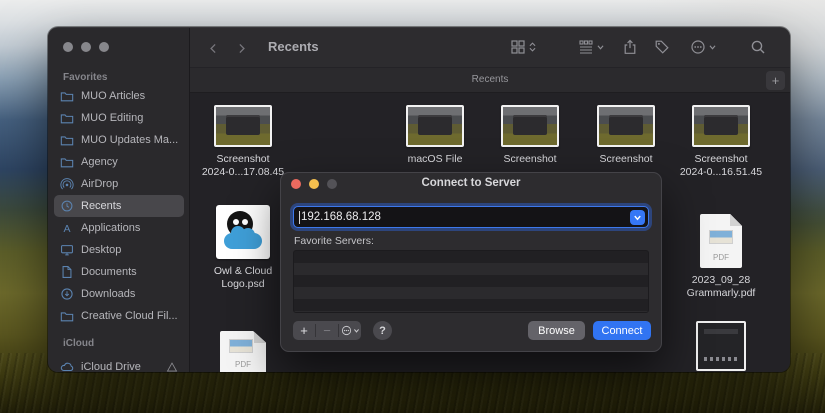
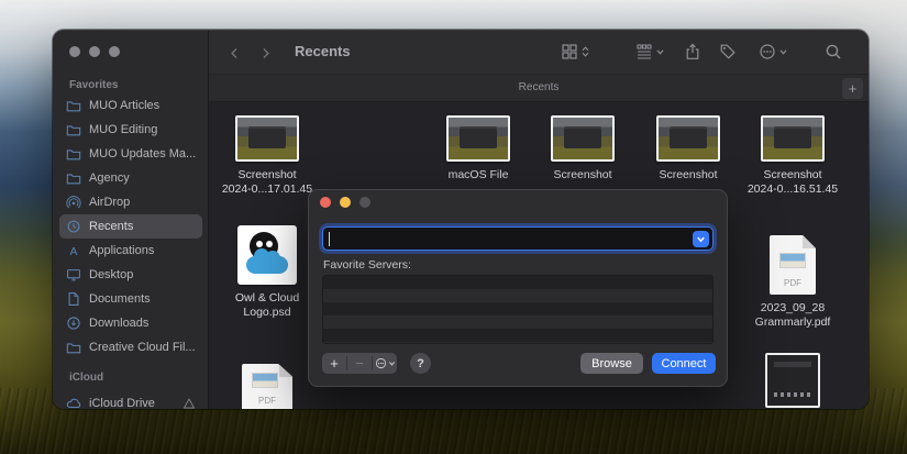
  Favorites
  MUO Articles
  MUO Editing
  MUO Updates Ma...
  Agency
  AirDrop
  Recents
  A
  Applications
  Desktop
  Documents
  Downloads
  Creative Cloud Fil...
  iCloud
  iCloud Drive
  Recents
  Recents
  +
  Screenshot
- 2024-0...17.08.45
+ 2024-0...17.01.45
  macOS File
  Screenshot
  Screenshot
  Screenshot
  2024-0...16.51.45
  Owl & Cloud
  Logo.psd
  PDF
  2023_09_28
  Grammarly.pdf
  PDF
- Connect to Server
- 192.168.68.128
  Favorite Servers:
  +
  −
  ?
  Browse
  Connect
